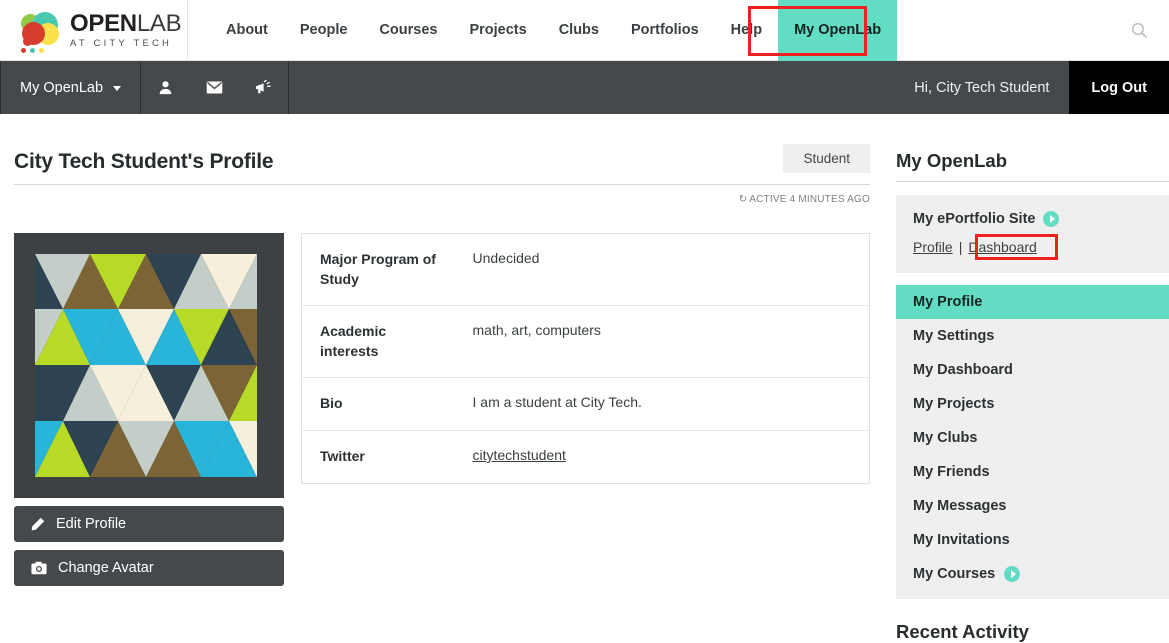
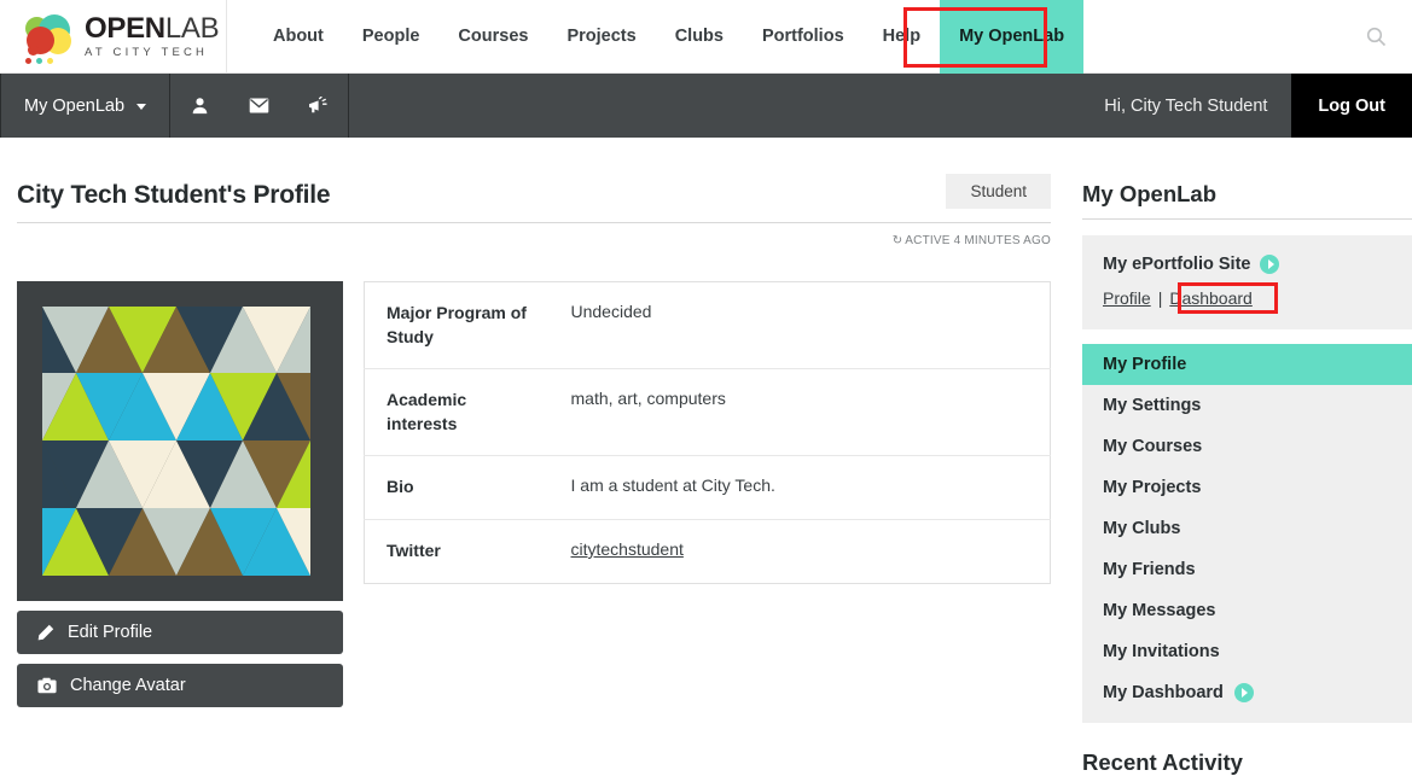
  OPENLAB
  AT CITY TECH
  About
  People
  Courses
  Projects
  Clubs
  Portfolios
  Help
  My OpenLab
  My OpenLab
  Hi, City Tech Student
  Log Out
  City Tech Student's Profile
  Student
  ↻ ACTIVE 4 MINUTES AGO
  Edit Profile
  Change Avatar
  Major Program of Study	Undecided
  Academic interests	math, art, computers
  Bio	I am a student at City Tech.
  Twitter	citytechstudent
  My OpenLab
  My ePortfolio Site
  Profile
  |
  Dashboard
  My Profile
  My Settings
- My Dashboard
+ My Courses
  My Projects
  My Clubs
  My Friends
  My Messages
  My Invitations
- My Courses
+ My Dashboard
  Recent Activity
